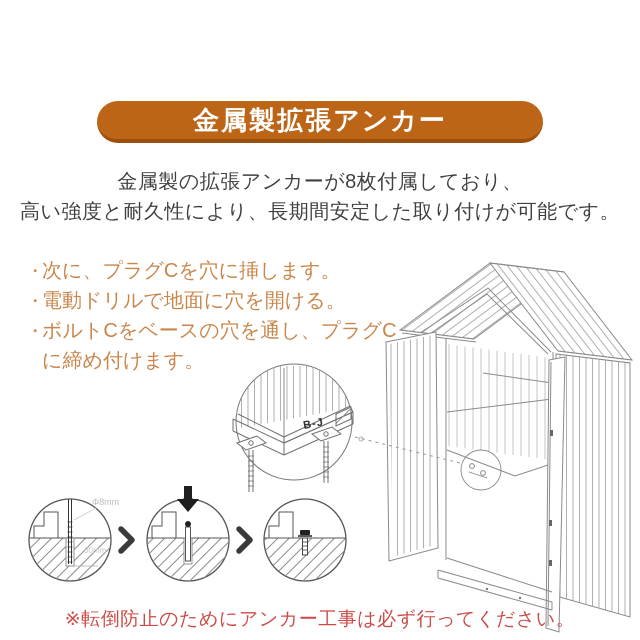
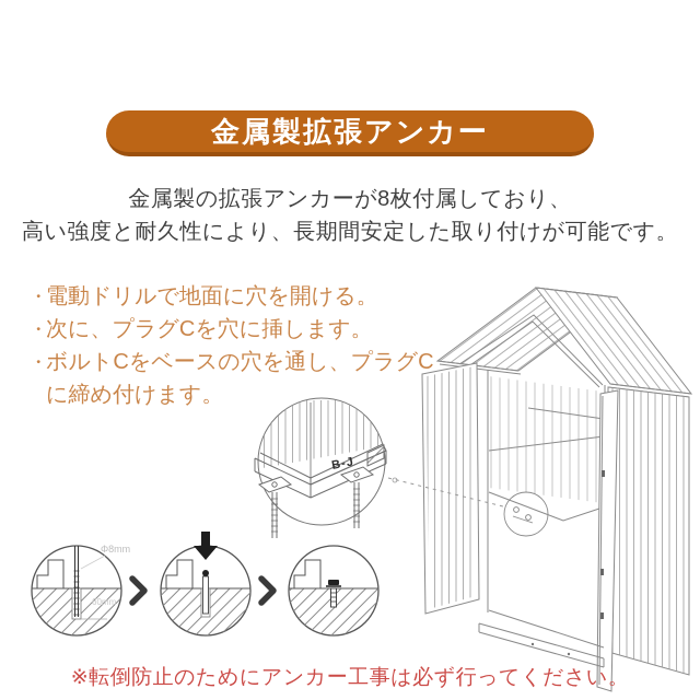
  金属製拡張アンカー
  金属製の拡張アンカーが8枚付属しており、
  高い強度と耐久性により、長期間安定した取り付けが可能です。
  ・
- 次に、プラグCを穴に挿します。
+ 電動ドリルで地面に穴を開ける。
  ・
- 電動ドリルで地面に穴を開ける。
+ 次に、プラグCを穴に挿します。
  ・
  ボルトCをベースの穴を通し、プラグCに締め付けます。
  Φ8mm
  60mm
  ※転倒防止のためにアンカー工事は必ず行ってください。
